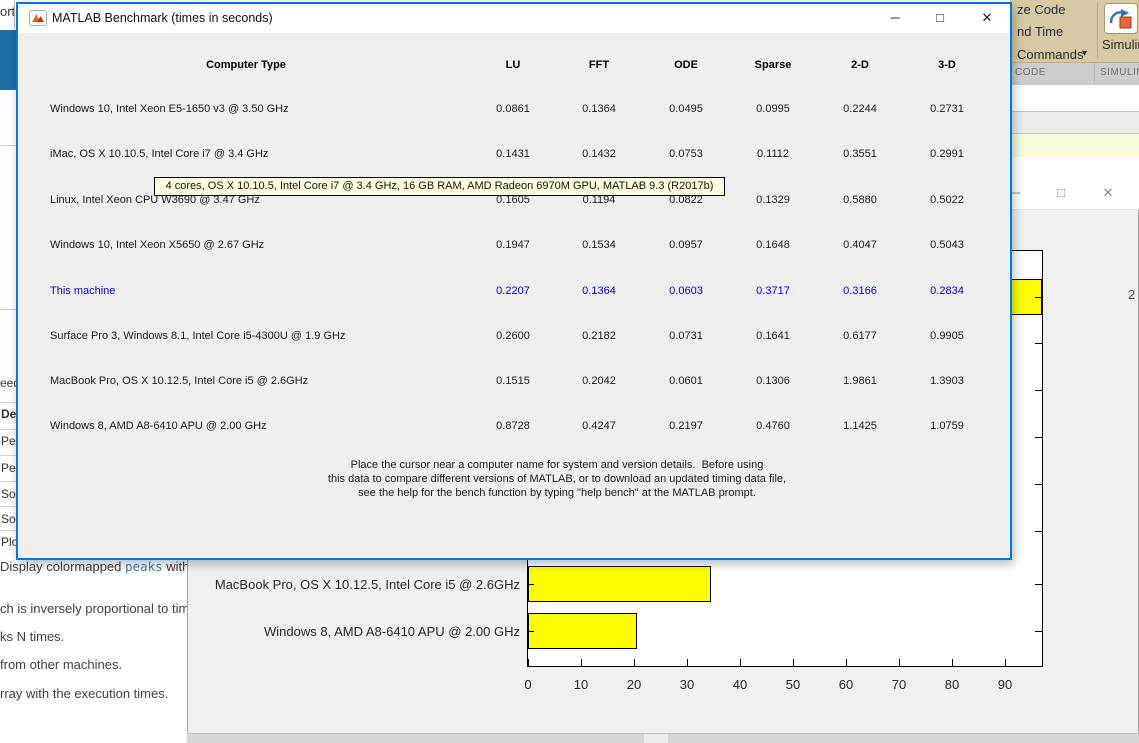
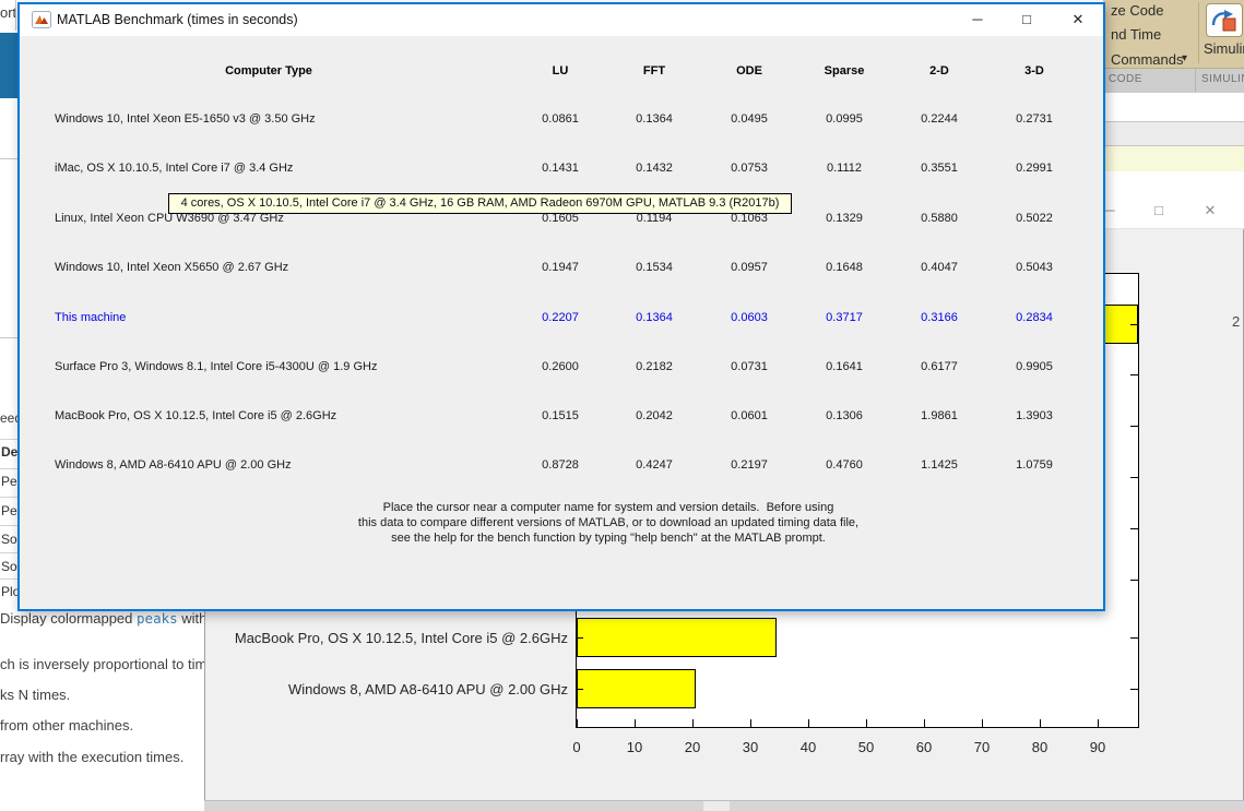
  ze Code
  nd Time
  Commands
  ▾
  Simuli
  CODE
  SIMULI
  Display colormapped peaks with
  ch is inversely proportional to tim
  ks N times.
  from other machines.
  rray with the execution times.
  ─
  □
  ✕
  MacBook Pro, OS X 10.12.5, Intel Core i5 @ 2.6GHz
  Windows 8, AMD A8-6410 APU @ 2.00 GHz
  2
  MATLAB Benchmark (times in seconds)
  ─
  □
  ✕
  4 cores, OS X 10.10.5, Intel Core i7 @ 3.4 GHz, 16 GB RAM, AMD Radeon 6970M GPU, MATLAB 9.3 (R2017b)
  Place the cursor near a computer name for system and version details. Before using
  this data to compare different versions of MATLAB, or to download an updated timing data file,
  see the help for the bench function by typing "help bench" at the MATLAB prompt.
  Computer Type
  LU
  FFT
  ODE
  Sparse
  2-D
  3-D
  Windows 10, Intel Xeon E5-1650 v3 @ 3.50 GHz
  0.0861
  0.1364
  0.0495
  0.0995
  0.2244
  0.2731
  iMac, OS X 10.10.5, Intel Core i7 @ 3.4 GHz
  0.1431
  0.1432
  0.0753
  0.1112
  0.3551
  0.2991
  Linux, Intel Xeon CPU W3690 @ 3.47 GHz
  0.1605
  0.1194
- 0.0822
+ 0.1063
  0.1329
  0.5880
  0.5022
  Windows 10, Intel Xeon X5650 @ 2.67 GHz
  0.1947
  0.1534
  0.0957
  0.1648
  0.4047
  0.5043
  This machine
  0.2207
  0.1364
  0.0603
  0.3717
  0.3166
  0.2834
  Surface Pro 3, Windows 8.1, Intel Core i5-4300U @ 1.9 GHz
  0.2600
  0.2182
  0.0731
  0.1641
  0.6177
  0.9905
  MacBook Pro, OS X 10.12.5, Intel Core i5 @ 2.6GHz
  0.1515
  0.2042
  0.0601
  0.1306
  1.9861
  1.3903
  Windows 8, AMD A8-6410 APU @ 2.00 GHz
  0.8728
  0.4247
  0.2197
  0.4760
  1.1425
  1.0759
  Plo
  0
  10
  20
  30
  40
  50
  60
  70
  80
  90
